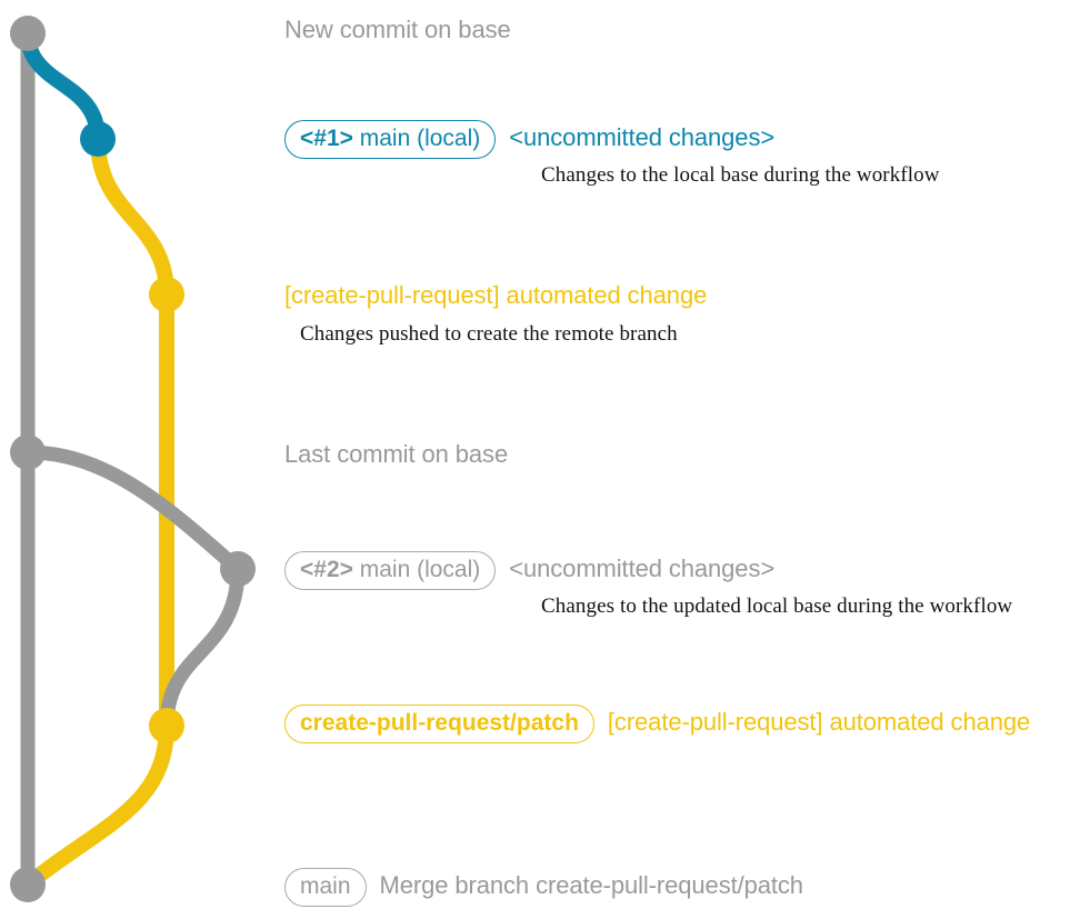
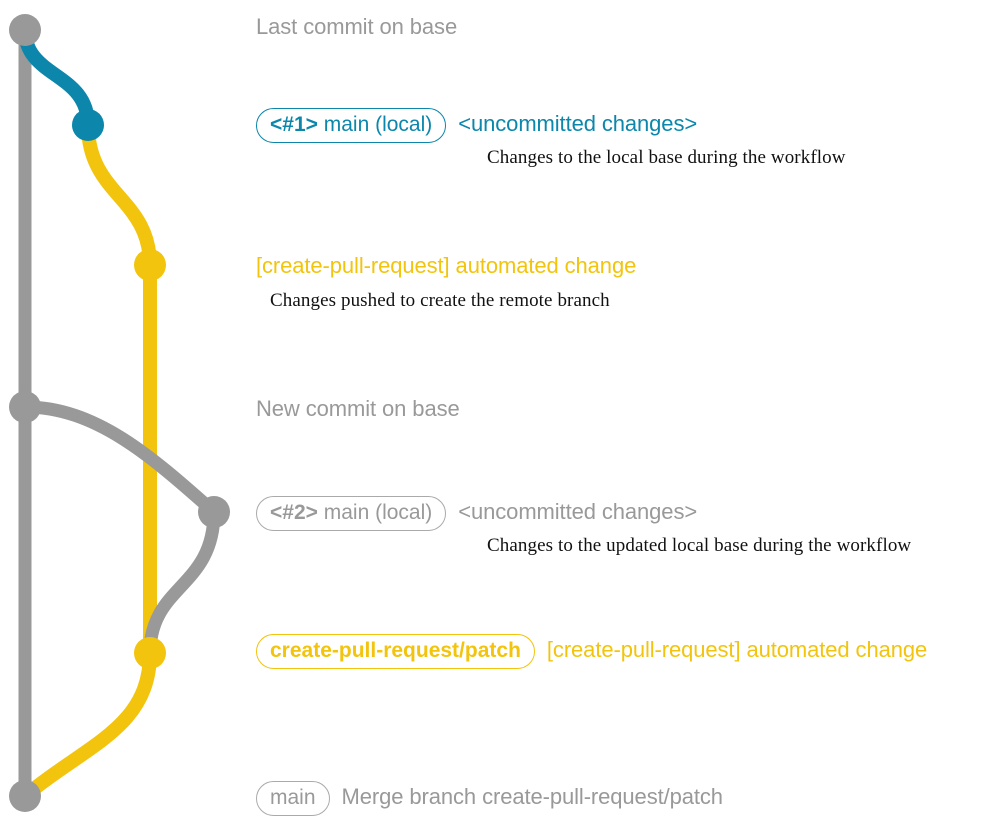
- New commit on base
+ Last commit on base
  <#1> main (local)
  <uncommitted changes>
  Changes to the local base during the workflow
  [create-pull-request] automated change
  Changes pushed to create the remote branch
- Last commit on base
+ New commit on base
  <#2> main (local)
  <uncommitted changes>
  Changes to the updated local base during the workflow
  create-pull-request/patch
  [create-pull-request] automated change
  main
  Merge branch create-pull-request/patch
